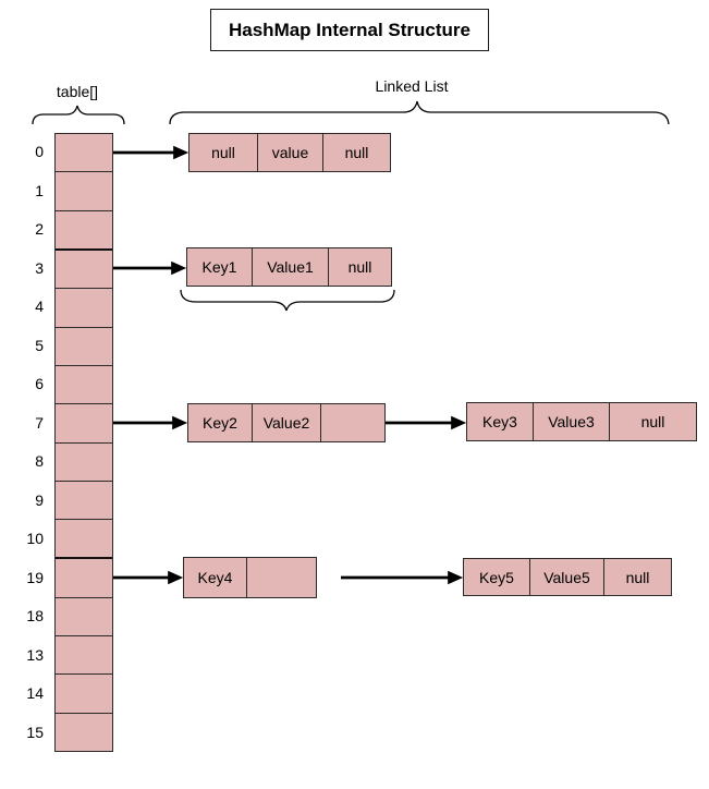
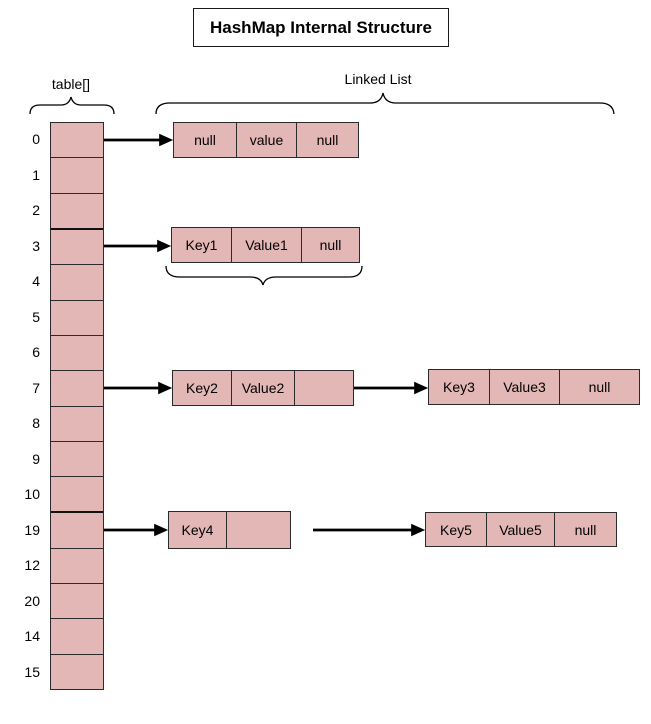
  HashMap Internal Structure
  table[]
  Linked List
  0
  1
  2
  3
  4
  5
  6
  7
  8
  9
  10
  19
- 18
+ 12
- 13
+ 20
  14
  15
  null
  value
  null
  Key1
  Value1
  null
  Key2
  Value2
  Key3
  Value3
  null
  Key4
  Key5
  Value5
  null
